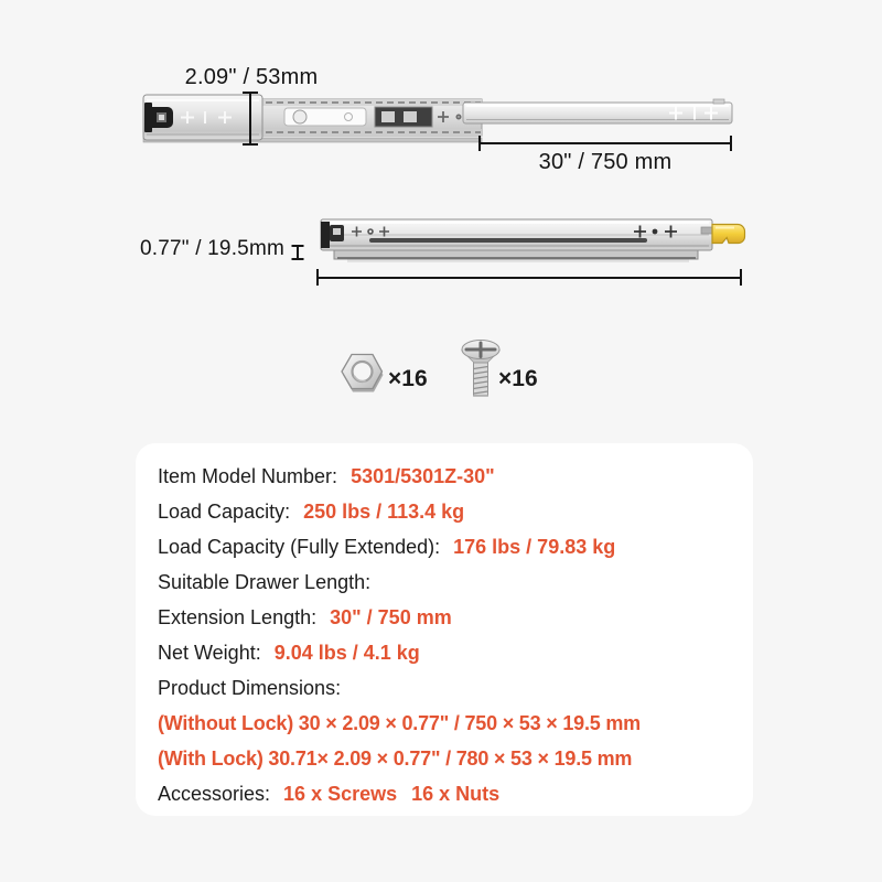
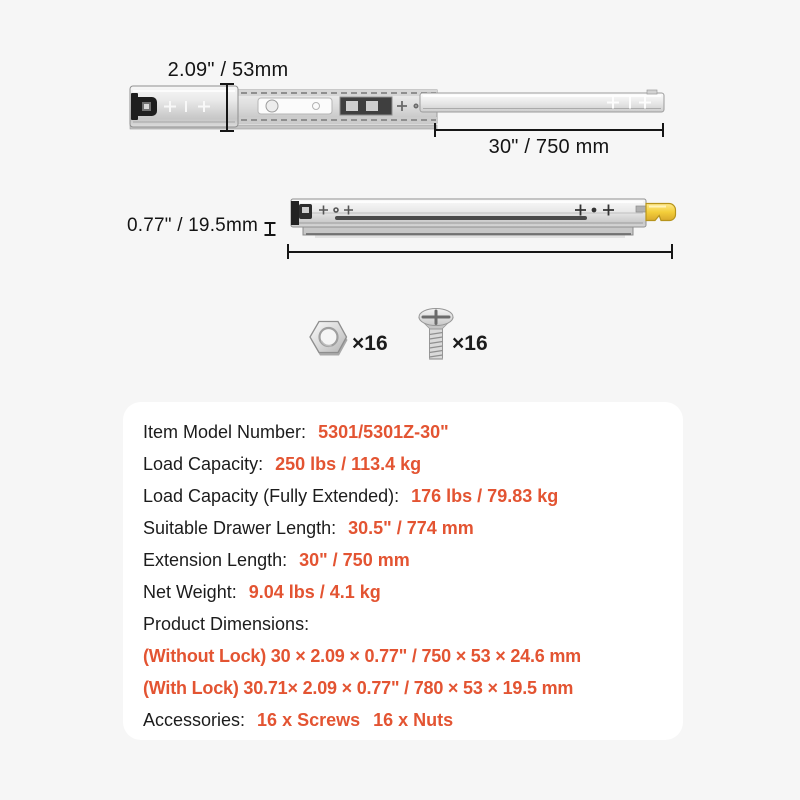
  2.09" / 53mm
  30" / 750 mm
  0.77" / 19.5mm
  ×16
  ×16
  Item Model Number:
  5301/5301Z-30"
  Load Capacity:
  250 lbs / 113.4 kg
  Load Capacity (Fully Extended):
  176 lbs / 79.83 kg
  Suitable Drawer Length:
+ 30.5" / 774 mm
  Extension Length:
  30" / 750 mm
  Net Weight:
  9.04 lbs / 4.1 kg
  Product Dimensions:
- (Without Lock) 30 × 2.09 × 0.77" / 750 × 53 × 19.5 mm
+ (Without Lock) 30 × 2.09 × 0.77" / 750 × 53 × 24.6 mm
  (With Lock) 30.71× 2.09 × 0.77" / 780 × 53 × 19.5 mm
  Accessories:
  16 x Screws
  16 x Nuts
